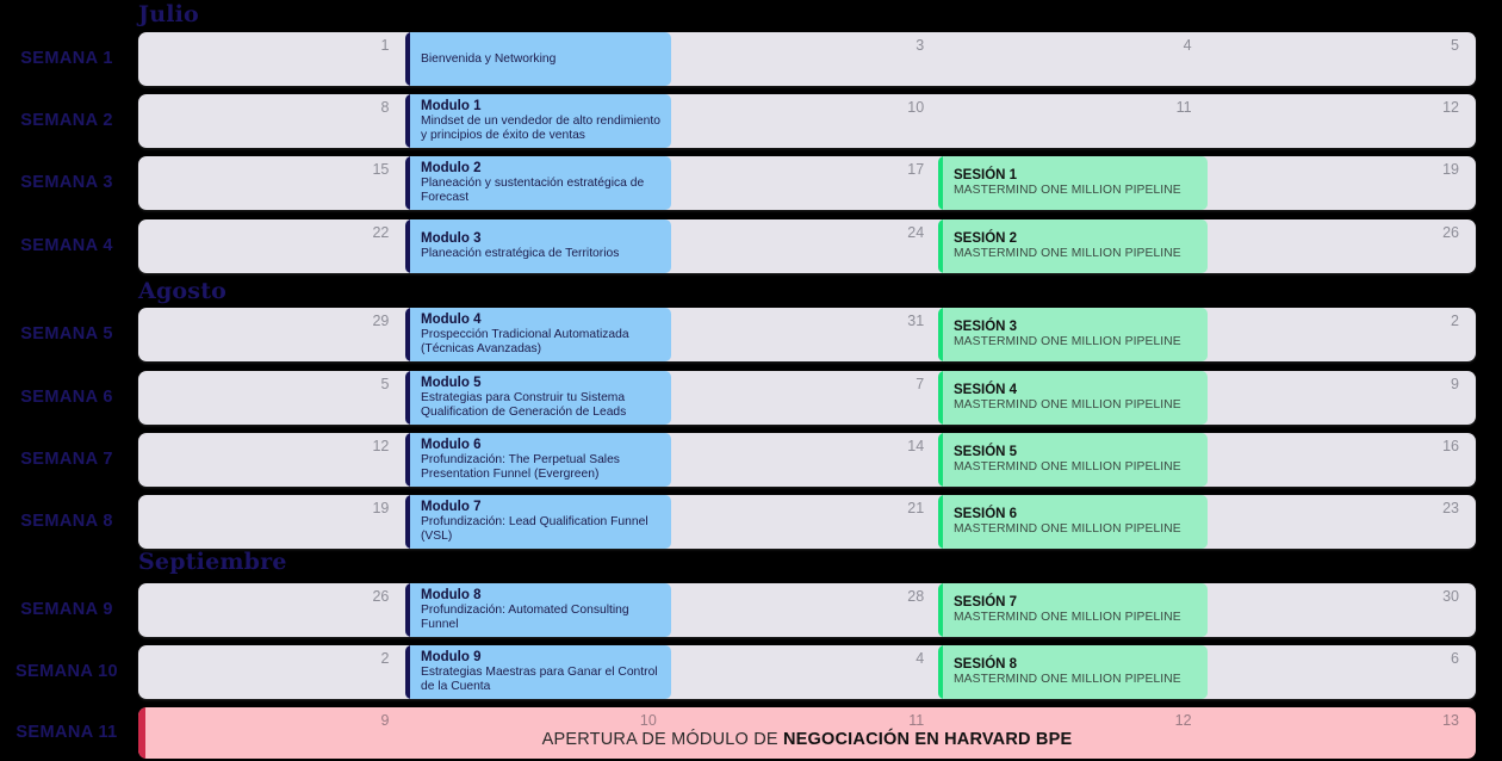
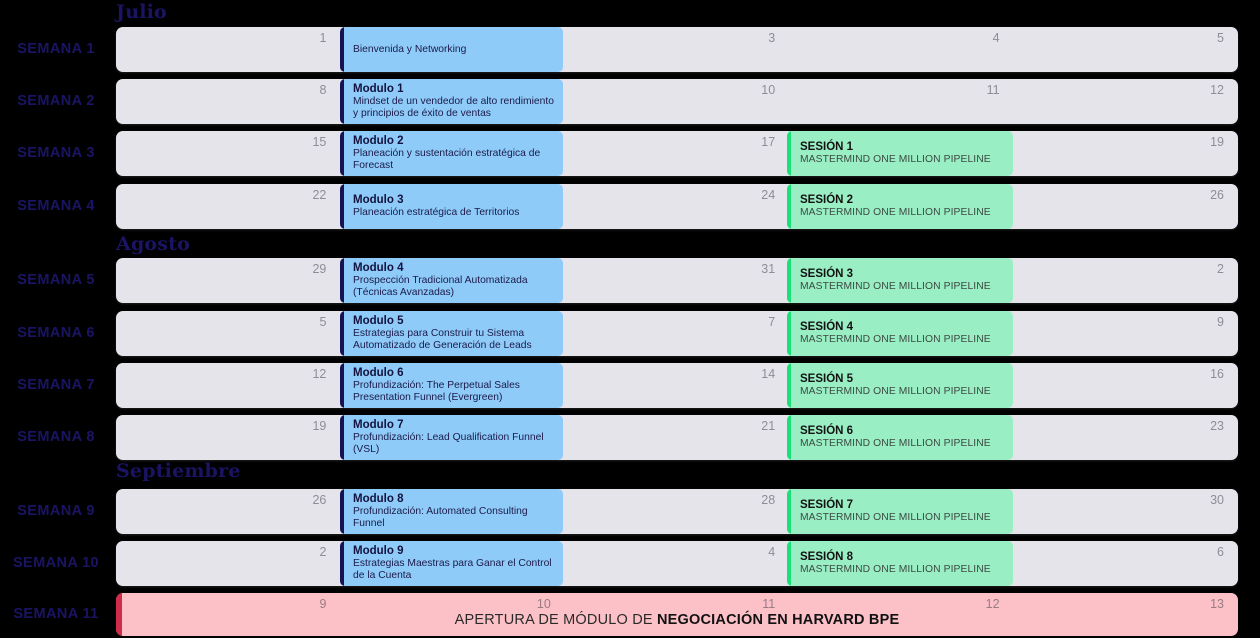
  Julio
  Agosto
  Septiembre
  SEMANA 1
  1
  3
  4
  5
  Bienvenida y Networking
  SEMANA 2
  8
  10
  11
  12
  Modulo 1
  Mindset de un vendedor de alto rendimiento y principios de éxito de ventas
  SEMANA 3
  15
  17
  19
  Modulo 2
  Planeación y sustentación estratégica de Forecast
  SESIÓN 1
  MASTERMIND ONE MILLION PIPELINE
  SEMANA 4
  22
  24
  26
  Modulo 3
  Planeación estratégica de Territorios
  SESIÓN 2
  MASTERMIND ONE MILLION PIPELINE
  SEMANA 5
  29
  31
  2
  Modulo 4
  Prospección Tradicional Automatizada (Técnicas Avanzadas)
  SESIÓN 3
  MASTERMIND ONE MILLION PIPELINE
  SEMANA 6
  5
  7
  9
  Modulo 5
- Estrategias para Construir tu Sistema Qualification de Generación de Leads
+ Estrategias para Construir tu Sistema Automatizado de Generación de Leads
  SESIÓN 4
  MASTERMIND ONE MILLION PIPELINE
  SEMANA 7
  12
  14
  16
  Modulo 6
  Profundización: The Perpetual Sales Presentation Funnel (Evergreen)
  SESIÓN 5
  MASTERMIND ONE MILLION PIPELINE
  SEMANA 8
  19
  21
  23
  Modulo 7
  Profundización: Lead Qualification Funnel (VSL)
  SESIÓN 6
  MASTERMIND ONE MILLION PIPELINE
  SEMANA 9
  26
  28
  30
  Modulo 8
  Profundización: Automated Consulting Funnel
  SESIÓN 7
  MASTERMIND ONE MILLION PIPELINE
  SEMANA 10
  2
  4
  6
  Modulo 9
  Estrategias Maestras para Ganar el Control de la Cuenta
  SESIÓN 8
  MASTERMIND ONE MILLION PIPELINE
  SEMANA 11
  9
  10
  11
  12
  13
  APERTURA DE MÓDULO DE NEGOCIACIÓN EN HARVARD BPE
